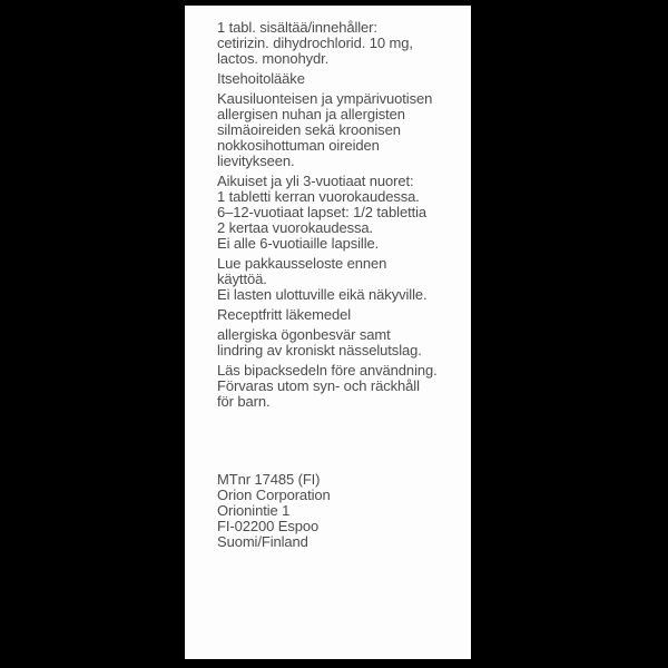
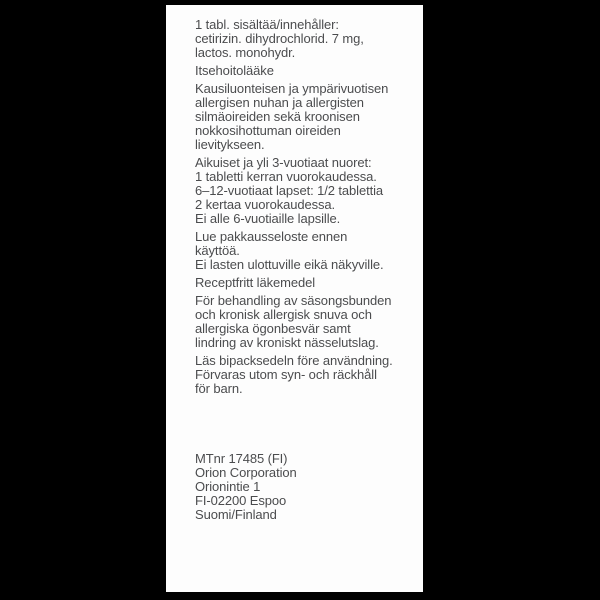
  1 tabl. sisältää/innehåller:
- cetirizin. dihydrochlorid. 10 mg,
+ cetirizin. dihydrochlorid. 7 mg,
  lactos. monohydr.
  Itsehoitolääke
  Kausiluonteisen ja ympärivuotisen
  allergisen nuhan ja allergisten
  silmäoireiden sekä kroonisen
  nokkosihottuman oireiden
  lievitykseen.
  Aikuiset ja yli 3-vuotiaat nuoret:
  1 tabletti kerran vuorokaudessa.
  6–12-vuotiaat lapset: 1/2 tablettia
  2 kertaa vuorokaudessa.
  Ei alle 6-vuotiaille lapsille.
  Lue pakkausseloste ennen
  käyttöä.
  Ei lasten ulottuville eikä näkyville.
  Receptfritt läkemedel
+ För behandling av säsongsbunden
+ och kronisk allergisk snuva och
  allergiska ögonbesvär samt
  lindring av kroniskt nässelutslag.
  Läs bipacksedeln före användning.
  Förvaras utom syn- och räckhåll
  för barn.
  MTnr 17485 (FI)
  Orion Corporation
  Orionintie 1
  FI-02200 Espoo
  Suomi/Finland
